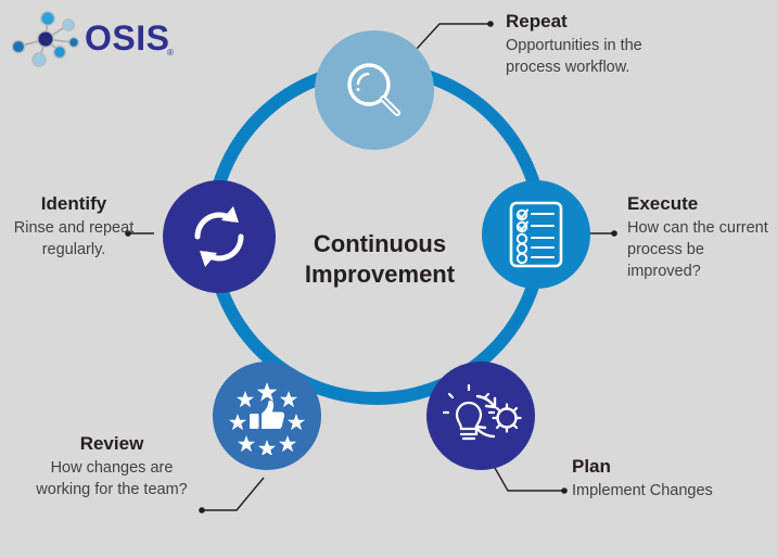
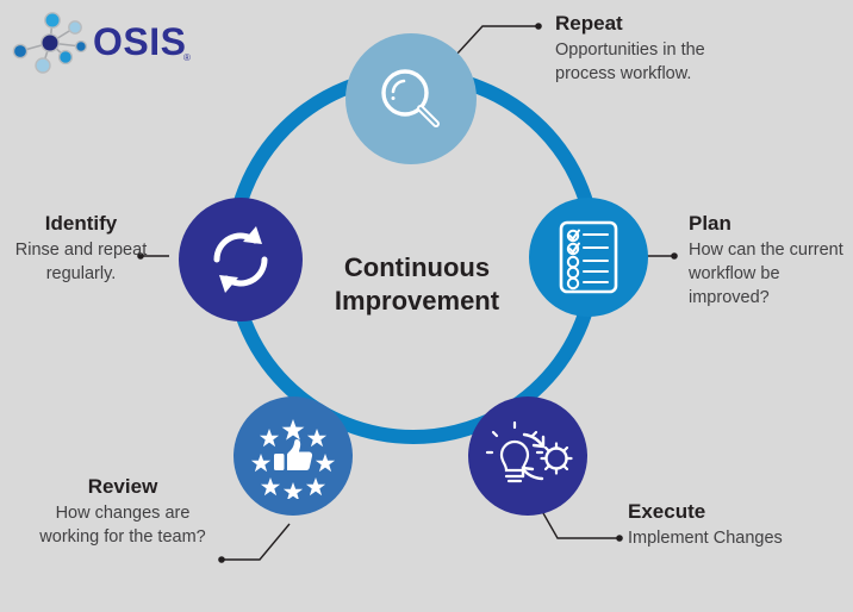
  OSIS
  ®
  Continuous
  Improvement
  Repeat
  Opportunities in the process workflow.
- Execute
+ Plan
- How can the current process be improved?
+ How can the current workflow be improved?
- Plan
+ Execute
  Implement Changes
  Review
  How changes are working for the team?
  Identify
  Rinse and repeat regularly.
